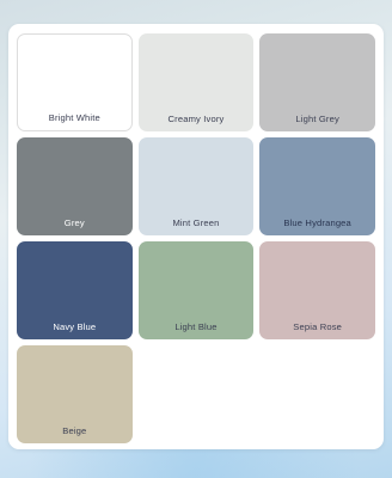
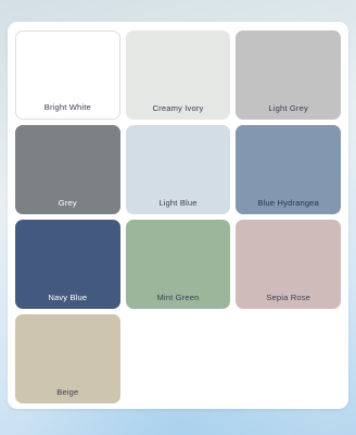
  Bright White
  Creamy Ivory
  Light Grey
  Grey
- Mint Green
+ Light Blue
  Blue Hydrangea
  Navy Blue
- Light Blue
+ Mint Green
  Sepia Rose
  Beige
